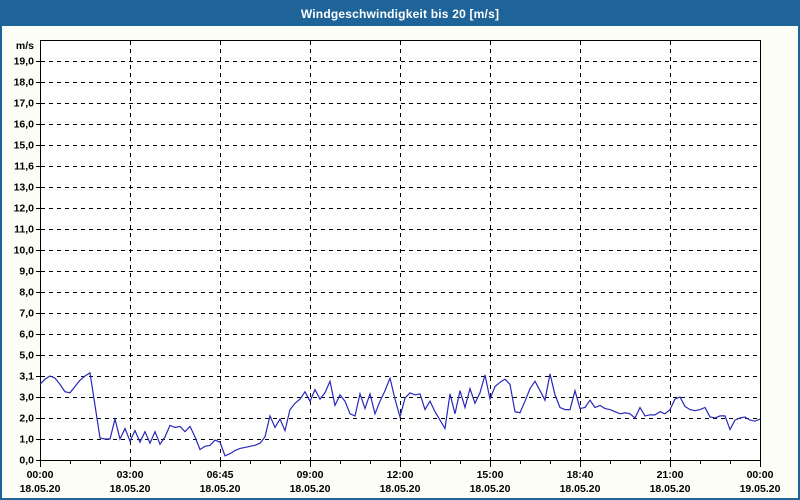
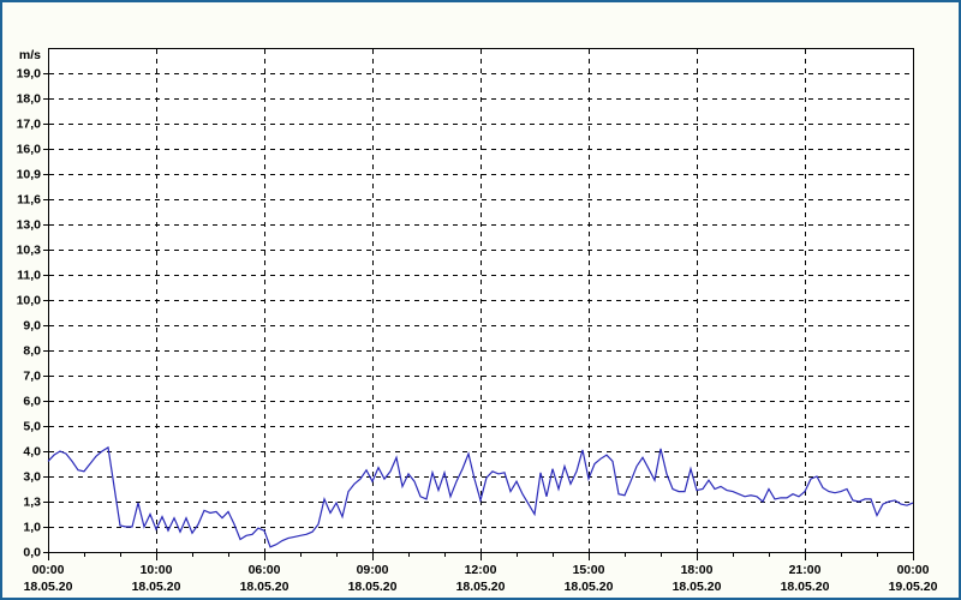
- Windgeschwindigkeit bis 20 [m/s]
  0,0
  1,0
- 2,0
+ 1,3
  3,0
- 3,1
+ 4,0
  5,0
  6,0
  7,0
  8,0
  9,0
  10,0
  11,0
- 12,0
+ 10,3
  13,0
  11,6
- 15,0
+ 10,9
  16,0
  17,0
  18,0
  19,0
  m/s
  00:00
  18.05.20
- 03:00
+ 10:00
  18.05.20
- 06:45
+ 06:00
  18.05.20
  09:00
  18.05.20
  12:00
  18.05.20
  15:00
  18.05.20
- 18:40
+ 18:00
  18.05.20
  21:00
  18.05.20
  00:00
  19.05.20
